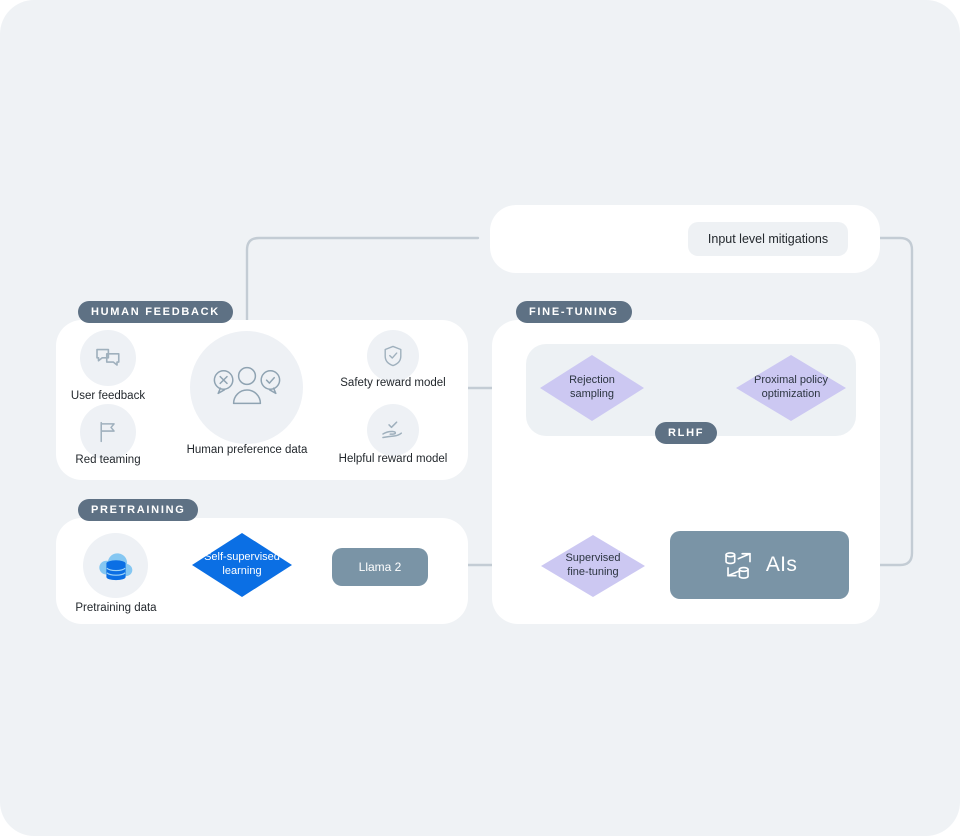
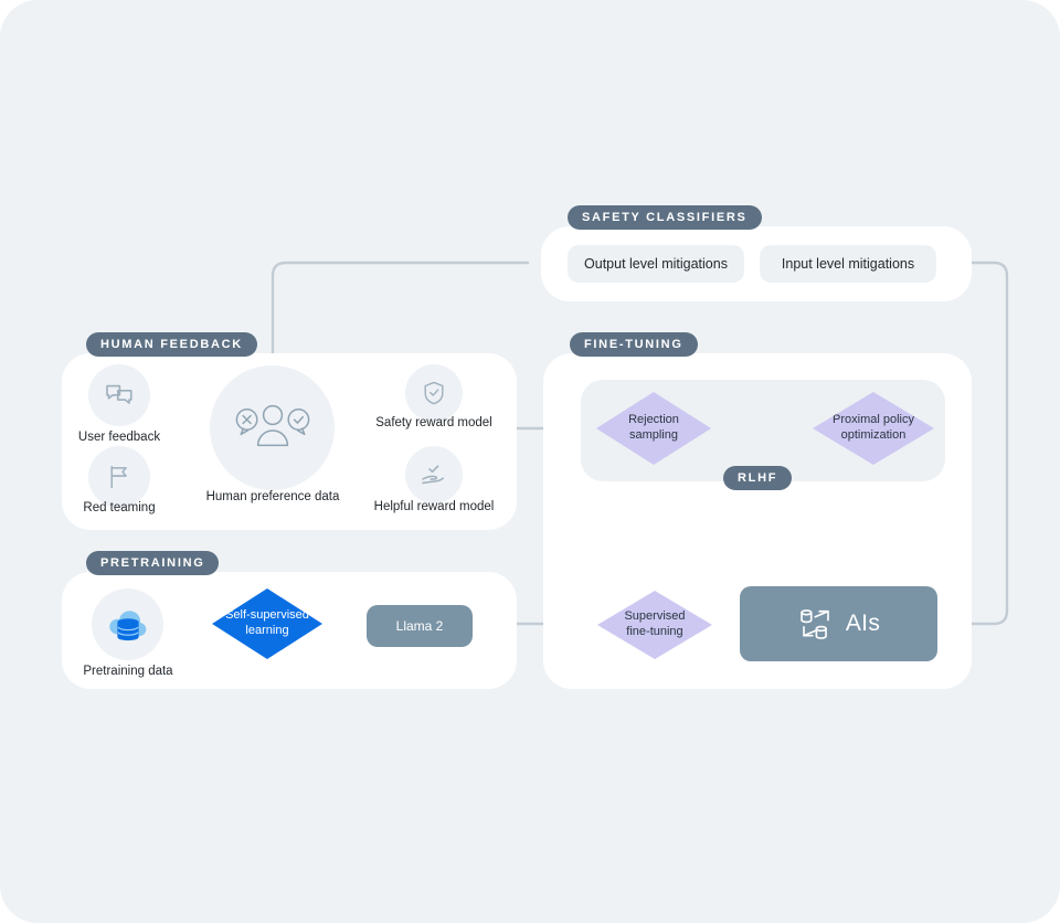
+ SAFETY CLASSIFIERS
+ Output level mitigations
  Input level mitigations
  HUMAN FEEDBACK
  User feedback
  Red teaming
  Human preference data
  Safety reward model
  Helpful reward model
  PRETRAINING
  Pretraining data
  Self-supervised
  learning
  Llama 2
  FINE-TUNING
  Rejection
  sampling
  Proximal policy
  optimization
  RLHF
  Supervised
  fine-tuning
  AIs
